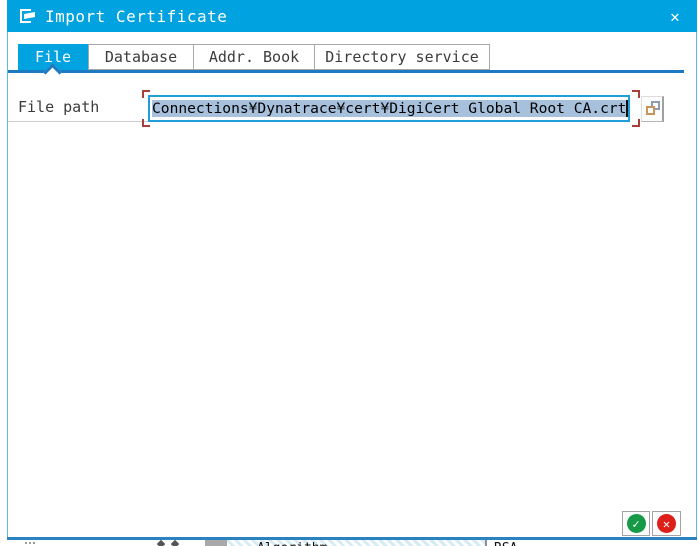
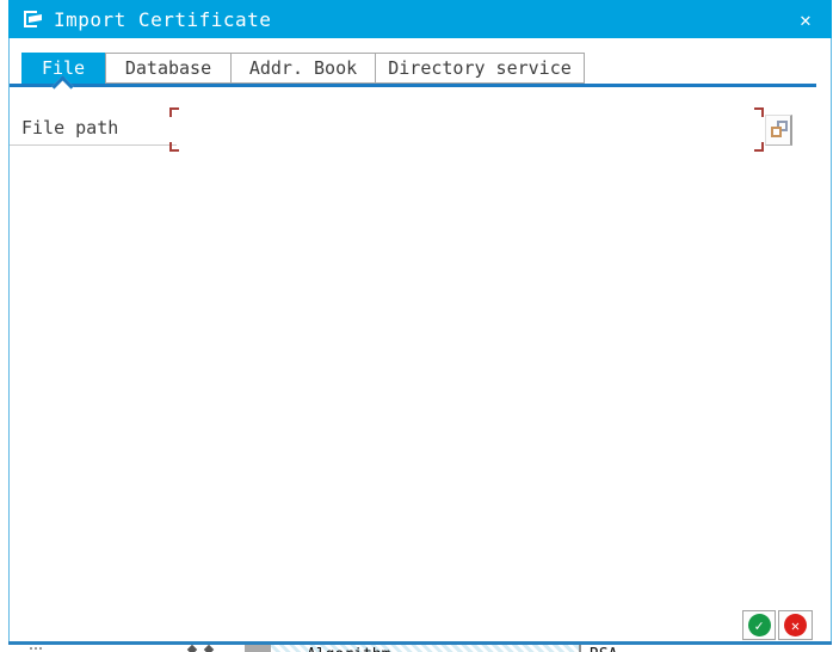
  Import Certificate
  ✕
  File
  Database
  Addr. Book
  Directory service
  File path
- Connections¥Dynatrace¥cert¥DigiCert Global Root CA.crt
  ✓
  ✕
